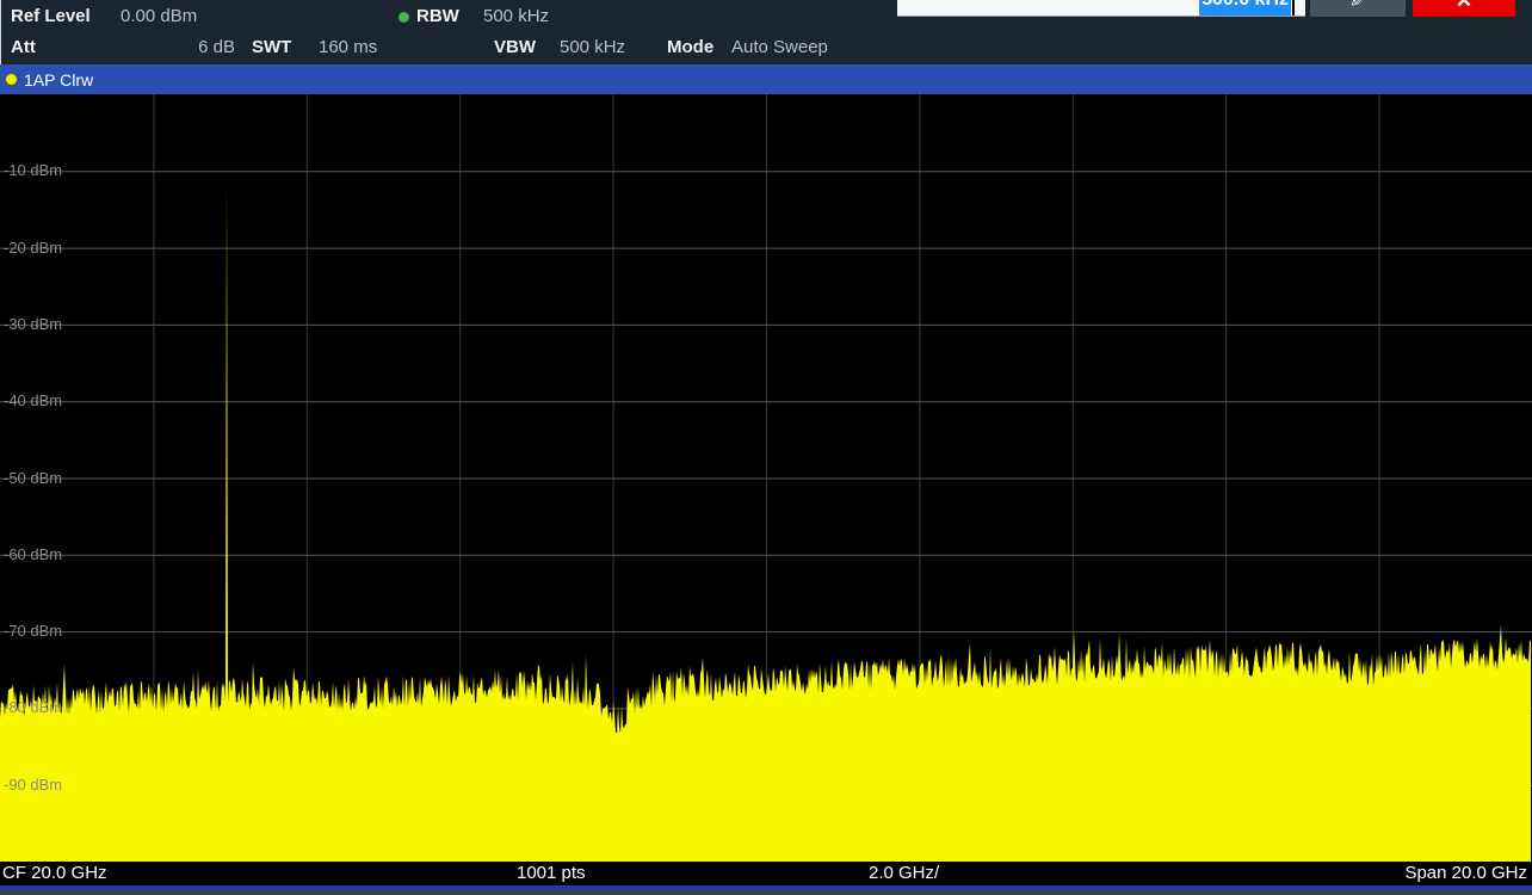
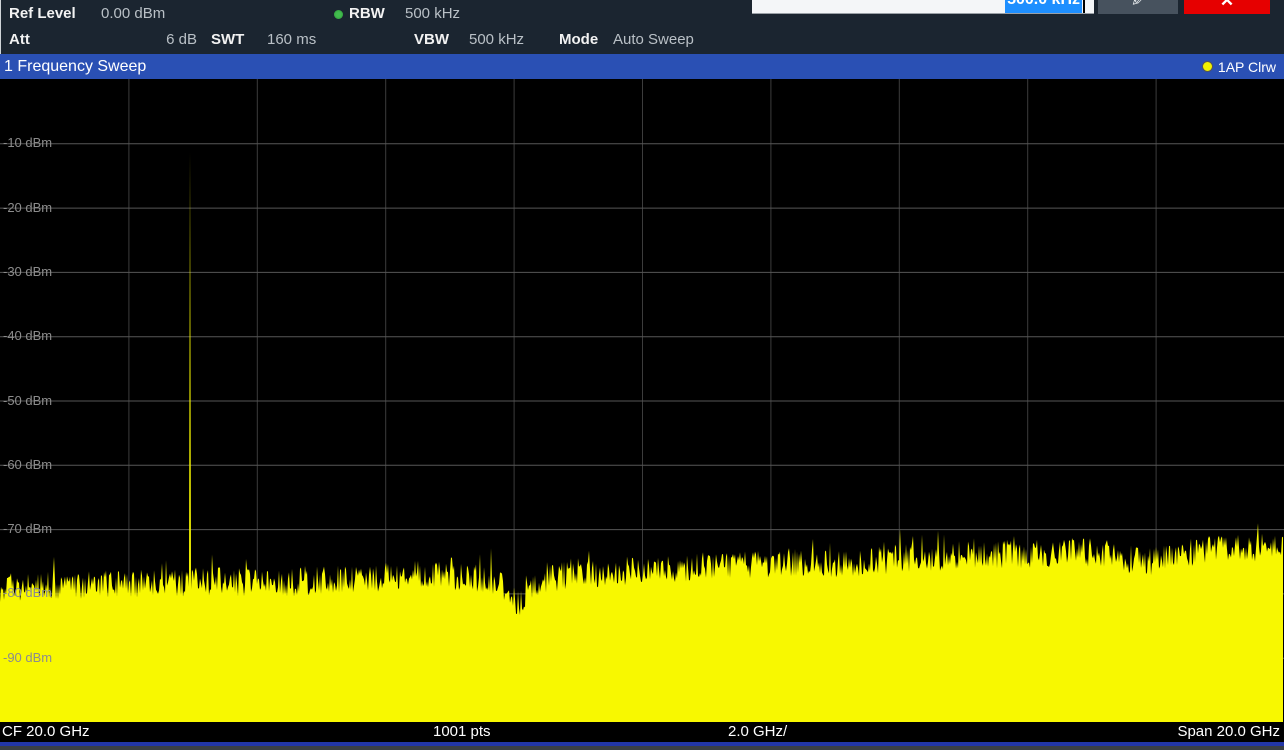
  Ref Level
  0.00 dBm
  RBW
  500 kHz
  Att
  6 dB
  SWT
  160 ms
  VBW
  500 kHz
  Mode
  Auto Sweep
  ✕
+ 1 Frequency Sweep
  1AP Clrw
  -10 dBm
  -20 dBm
  -30 dBm
  -40 dBm
  -50 dBm
  -60 dBm
  -70 dBm
  -80 dBm
  -90 dBm
  CF 20.0 GHz
  1001 pts
  2.0 GHz/
  Span 20.0 GHz
